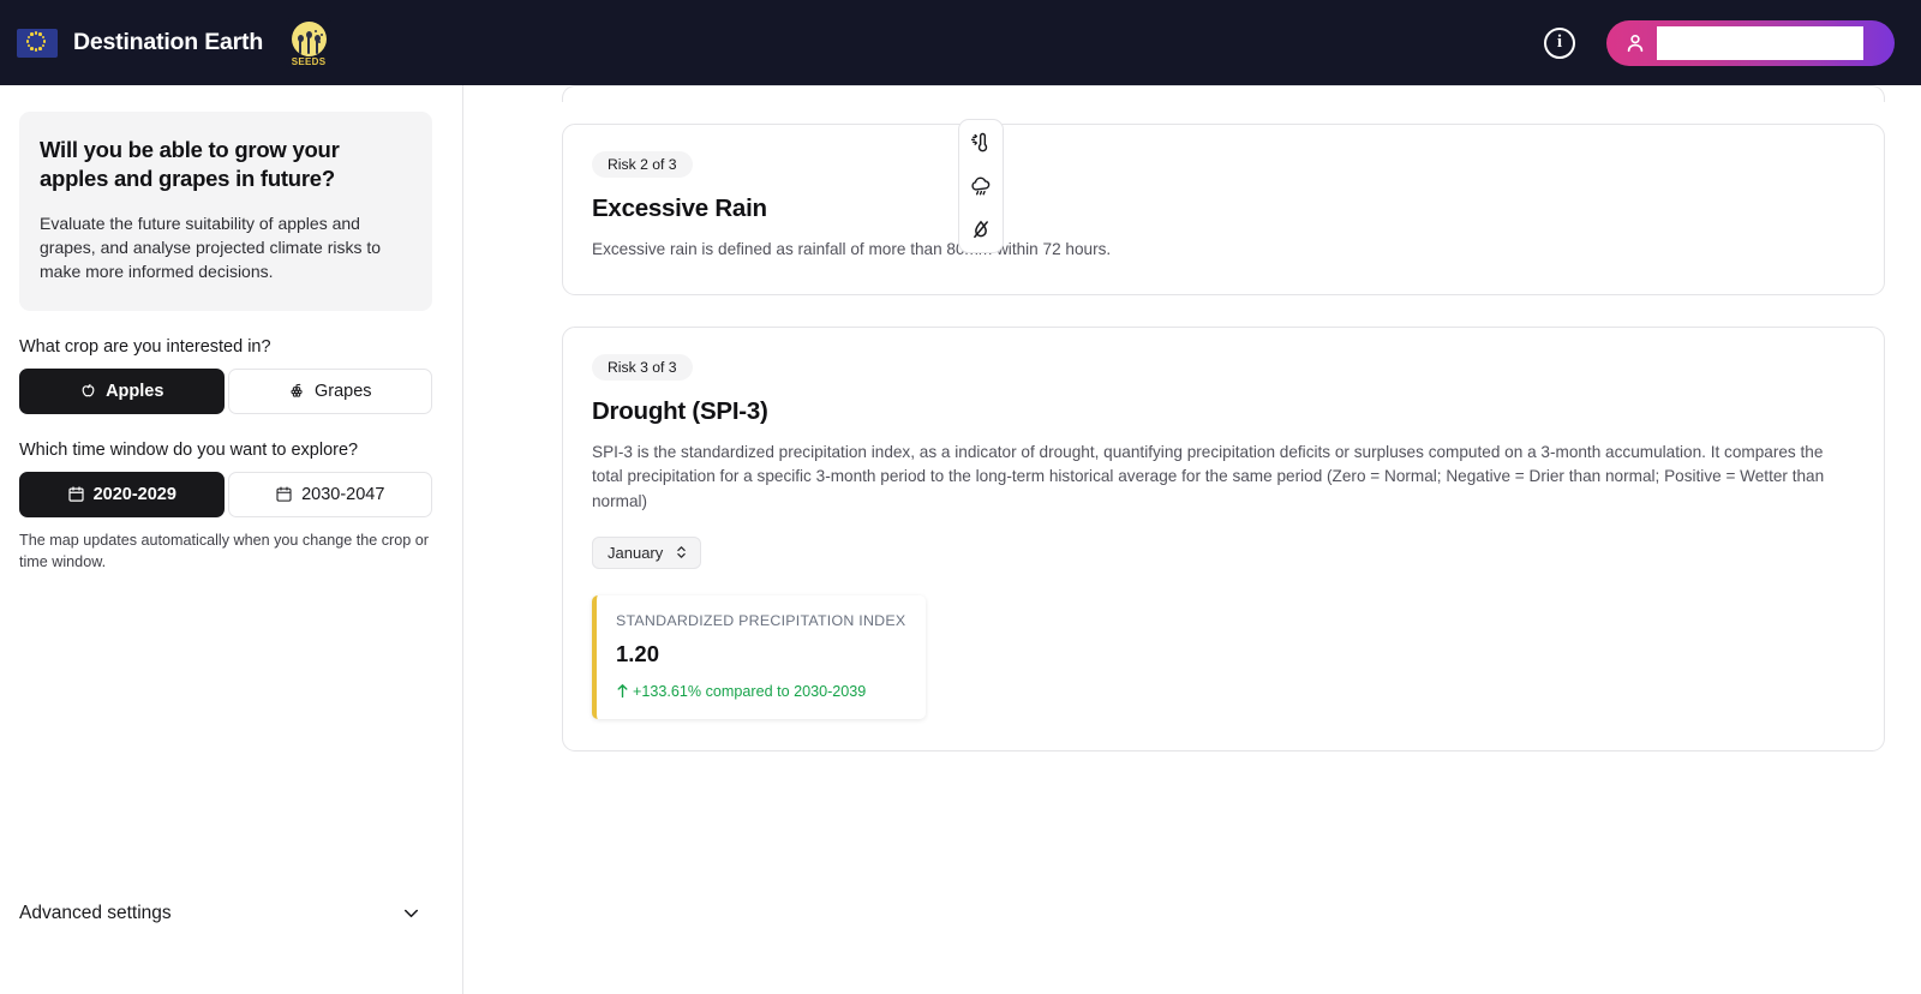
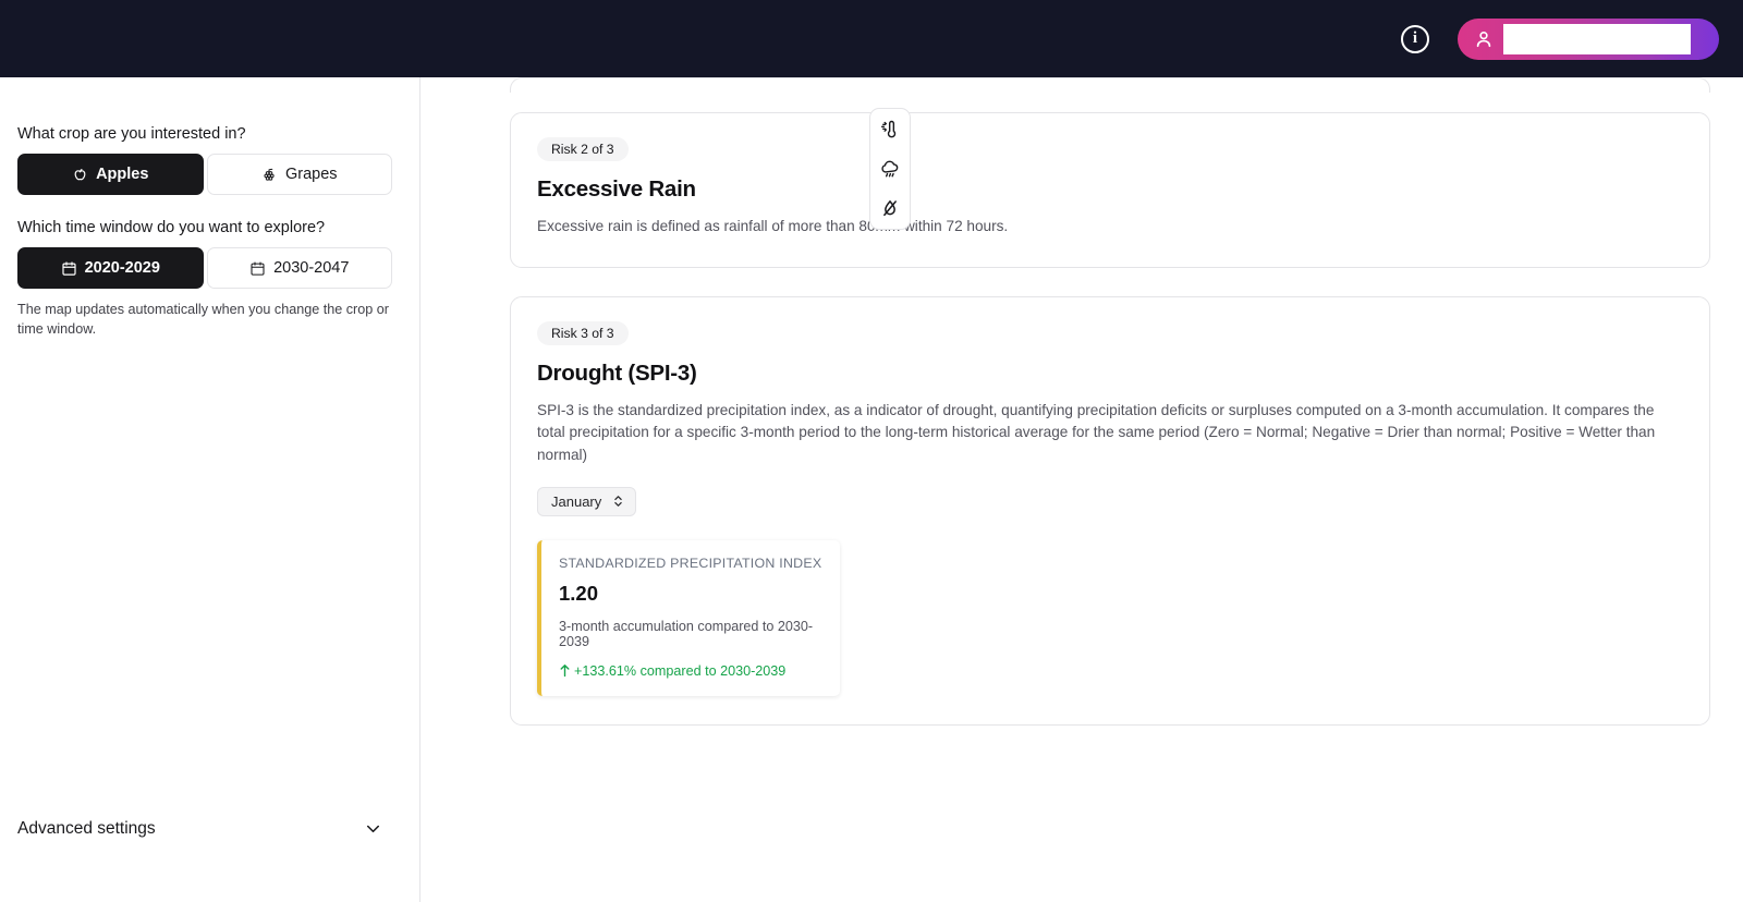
- Destination Earth
- SEEDS
  i
- Will you be able to grow your apples and grapes in future?
- Evaluate the future suitability of apples and grapes, and analyse projected climate risks to make more informed decisions.
  What crop are you interested in?
  Apples
  Grapes
  Which time window do you want to explore?
  2020-2029
  2030-2047
  The map updates automatically when you change the crop or time window.
  Advanced settings
  Risk 2 of 3
  Excessive Rain
  Excessive rain is defined as rainfall of more than 8 within 72 hours.
  Risk 3 of 3
  Drought (SPI-3)
  SPI-3 is the standardized precipitation index, as a indicator of drought, quantifying precipitation deficits or surpluses computed on a 3-month accumulation. It compares the total precipitation for a specific 3-month period to the long-term historical average for the same period (Zero = Normal; Negative = Drier than normal; Positive = Wetter than normal)
  January
  STANDARDIZED PRECIPITATION INDEX
  1.20
+ 3-month accumulation compared to 2030-2039
  +133.61% compared to 2030-2039
